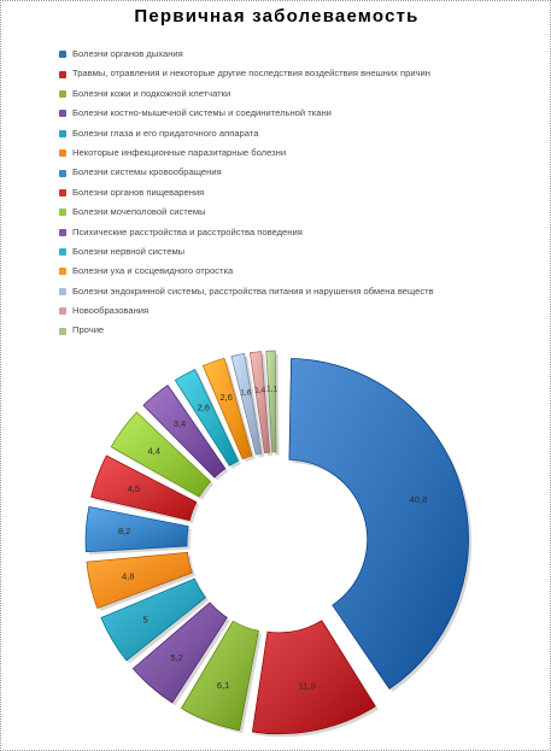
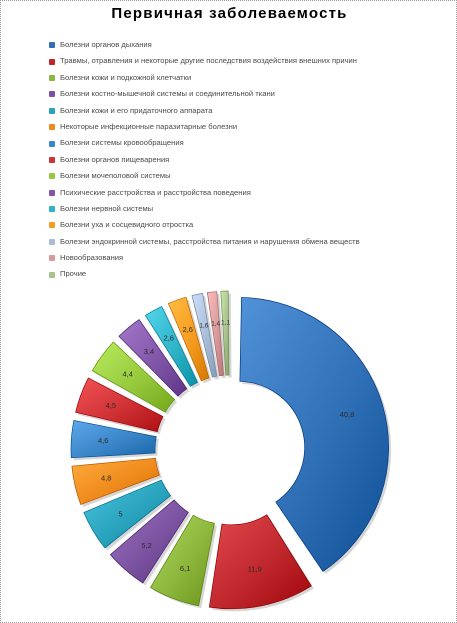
  Первичная заболеваемость
  Болезни органов дыхания
  Травмы, отравления и некоторые другие последствия воздействия внешних причин
  Болезни кожи и подкожной клетчатки
  Болезни костно-мышечной системы и соединительной ткани
- Болезни глаза и его придаточного аппарата
+ Болезни кожи и его придаточного аппарата
  Некоторые инфекционные паразитарные болезни
  Болезни системы кровообращения
  Болезни органов пищеварения
  Болезни мочеполовой системы
  Психические расстройства и расстройства поведения
  Болезни нервной системы
  Болезни уха и сосцевидного отростка
  Болезни эндокринной системы, расстройства питания и нарушения обмена веществ
  Новообразования
  Прочие
  40,8
  11,9
  6,1
  5,2
  5
  4,8
- 8,2
+ 4,6
  4,5
  4,4
  3,4
  2,6
  2,6
